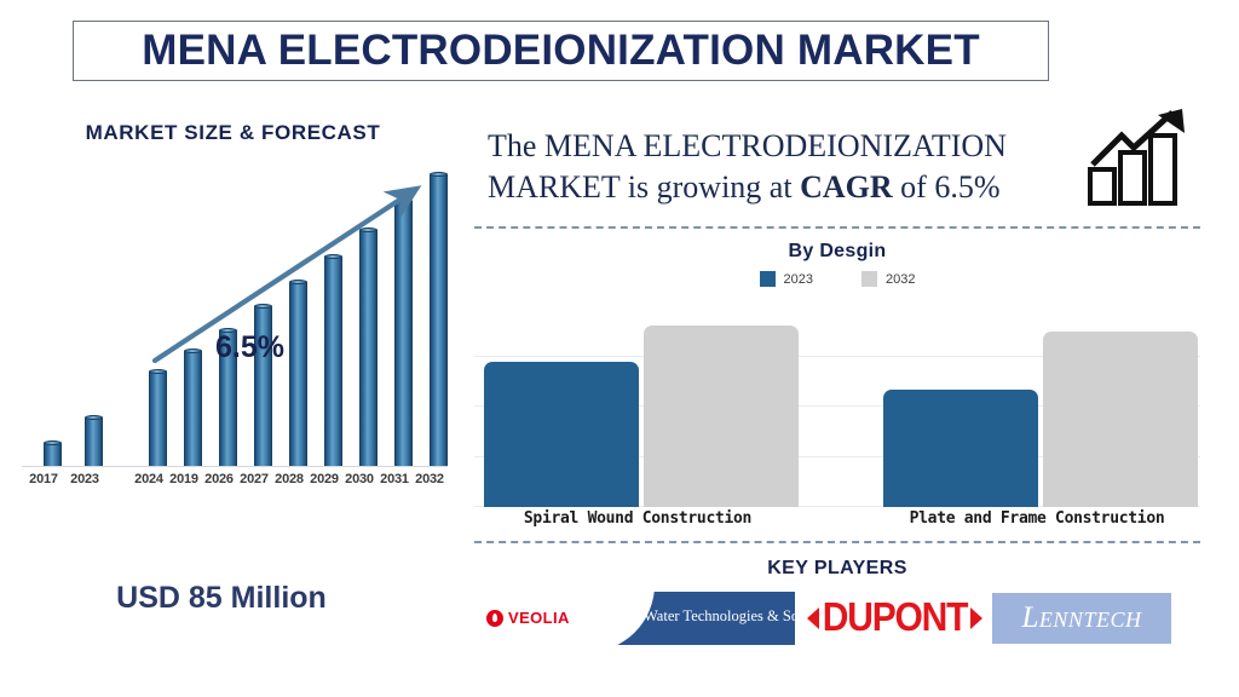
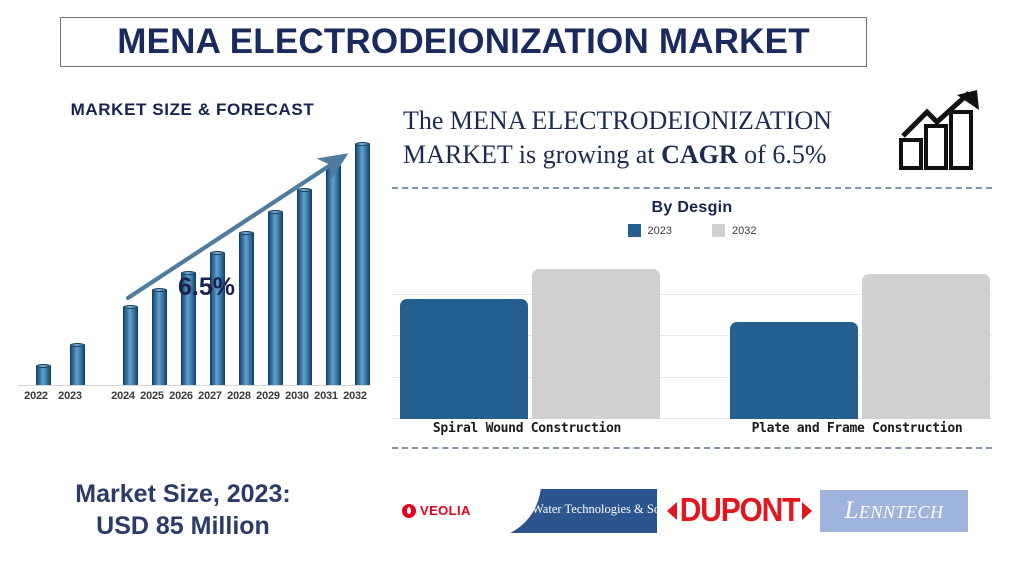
  MENA ELECTRODEIONIZATION MARKET
  MARKET SIZE & FORECAST
- 2017
+ 2022
  2023
  2024
- 2019
+ 2025
  2026
  2027
  2028
  2029
  2030
  2031
  2032
  6.5%
+ Market Size, 2023:
  USD 85 Million
  The MENA ELECTRODEIONIZATION
  MARKET is growing at CAGR of 6.5%
  By Desgin
  2023
  2032
  Spiral Wound Construction
  Plate and Frame Construction
- KEY PLAYERS
  VEOLIA
  Water Technologies & So
  DUPONT
  Lenntech
